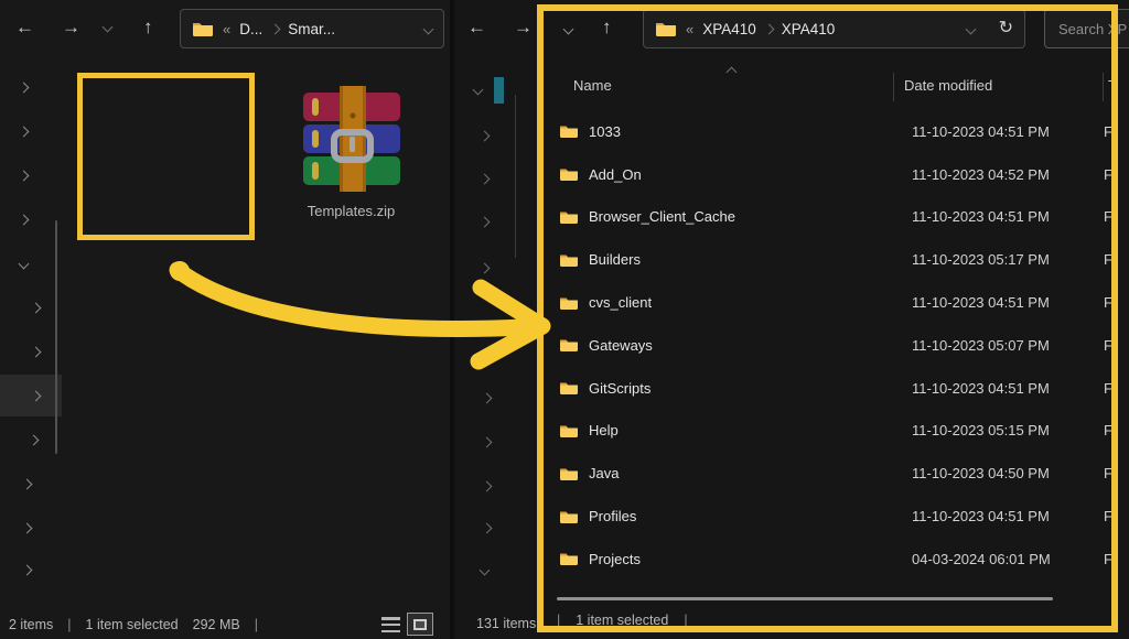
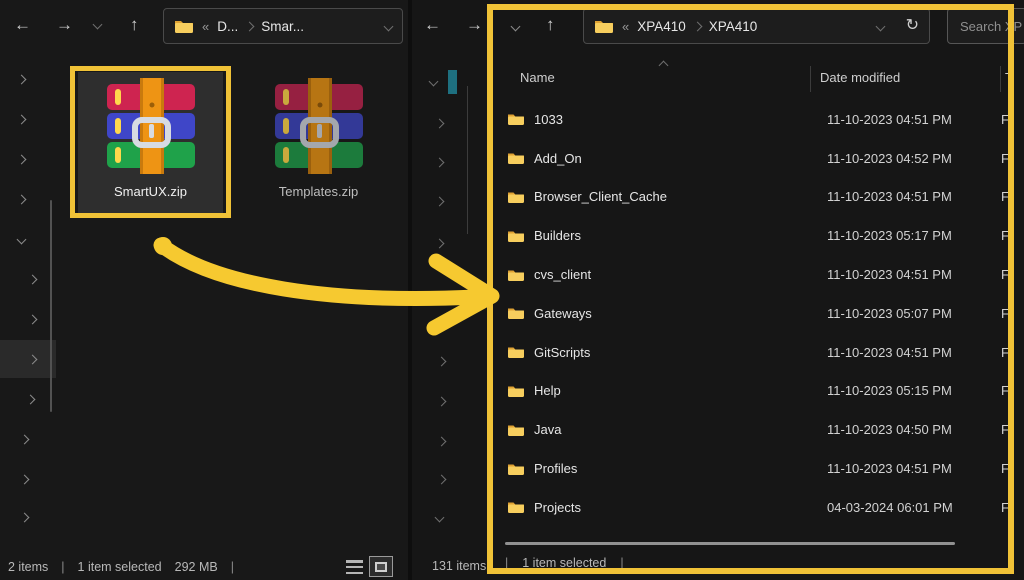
  ←
  →
  ↑
  «
  D...
  Smar...
+ SmartUX.zip
  Templates.zip
  2 items
  |
  1 item selected
  292 MB
  |
  ←
  →
  131 items
  ↑
  «
  XPA410
  XPA410
  ↻
  Search XP
  Name
  Date modified
  T
  1033
  11-10-2023 04:51 PM
  F
  Add_On
  11-10-2023 04:52 PM
  F
  Browser_Client_Cache
  11-10-2023 04:51 PM
  F
  Builders
  11-10-2023 05:17 PM
  F
  cvs_client
  11-10-2023 04:51 PM
  F
  Gateways
  11-10-2023 05:07 PM
  F
  GitScripts
  11-10-2023 04:51 PM
  F
  Help
  11-10-2023 05:15 PM
  F
  Java
  11-10-2023 04:50 PM
  F
  Profiles
  11-10-2023 04:51 PM
  F
  Projects
  04-03-2024 06:01 PM
  F
  |
  1 item selected
  |
